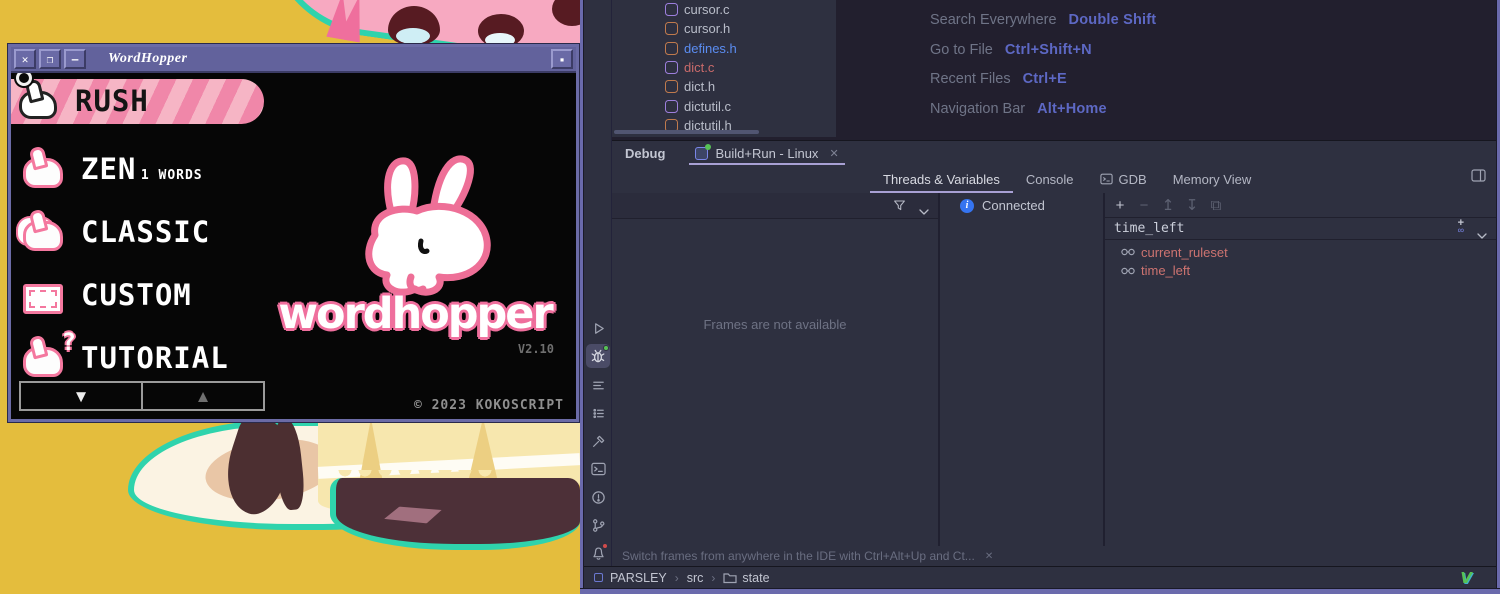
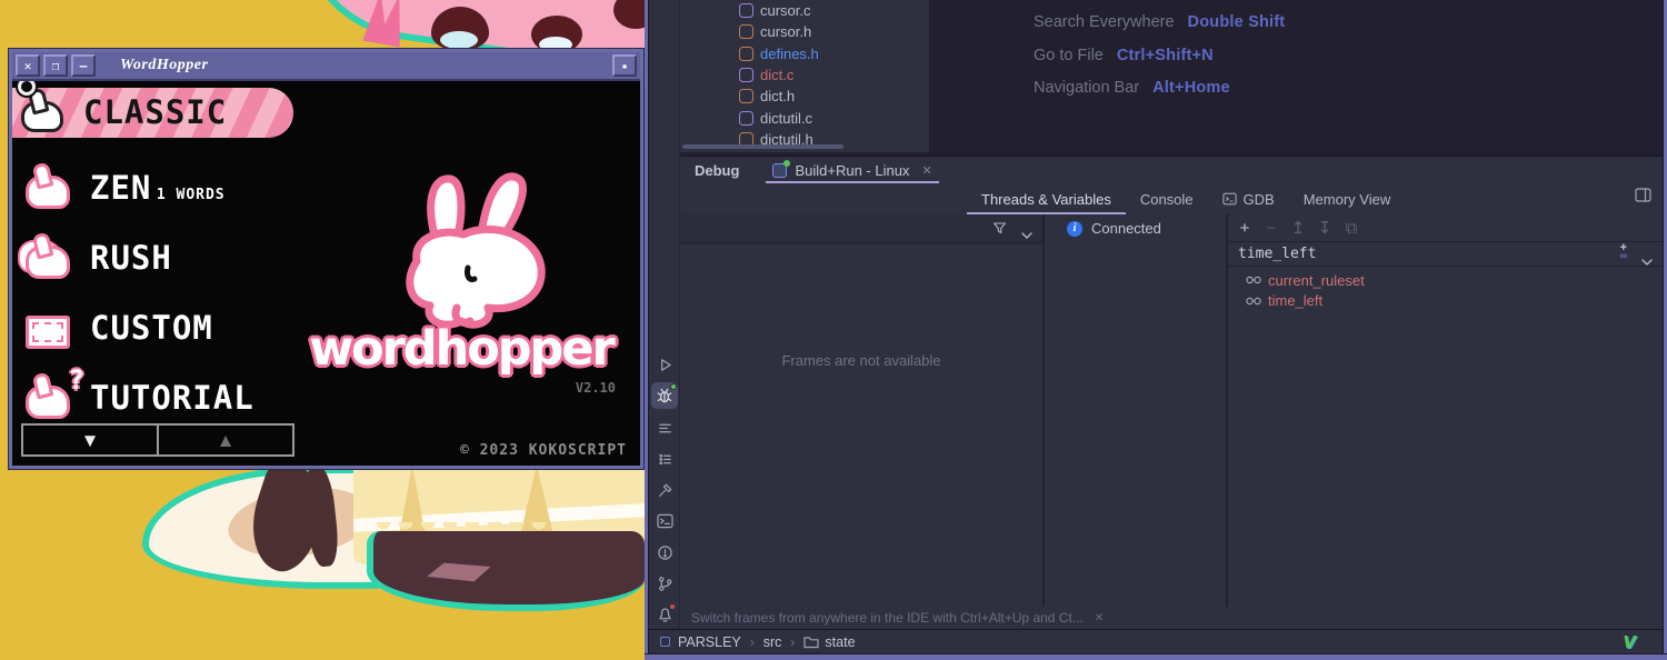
  ✕
  ❐
  —
  WordHopper
  ▪
- RUSH
+ CLASSIC
  ZEN 1 WORDS
- CLASSIC
+ RUSH
  CUSTOM
  ?
  TUTORIAL
  ▼
  ▲
  wordhopper
  V2.10
  © 2023 KOKOSCRIPT
  cursor.c
  cursor.h
  defines.h
  dict.c
  dict.h
  dictutil.c
  dictutil.h
  Search Everywhere
  Double Shift
  Go to File
  Ctrl+Shift+N
- Recent Files
- Ctrl+E
  Navigation Bar
  Alt+Home
  Debug
  Build+Run - Linux
  ✕
  Threads & Variables
  Console
  GDB
  Memory View
  Frames are not available
  i
  Connected
  +
  −
  ↥
  ↧
  ⧉
  time_left
  +
  ∞
  current_ruleset
  time_left
  Switch frames from anywhere in the IDE with Ctrl+Alt+Up and Ct...
  ✕
  PARSLEY
  ›
  src
  ›
  state
  V
